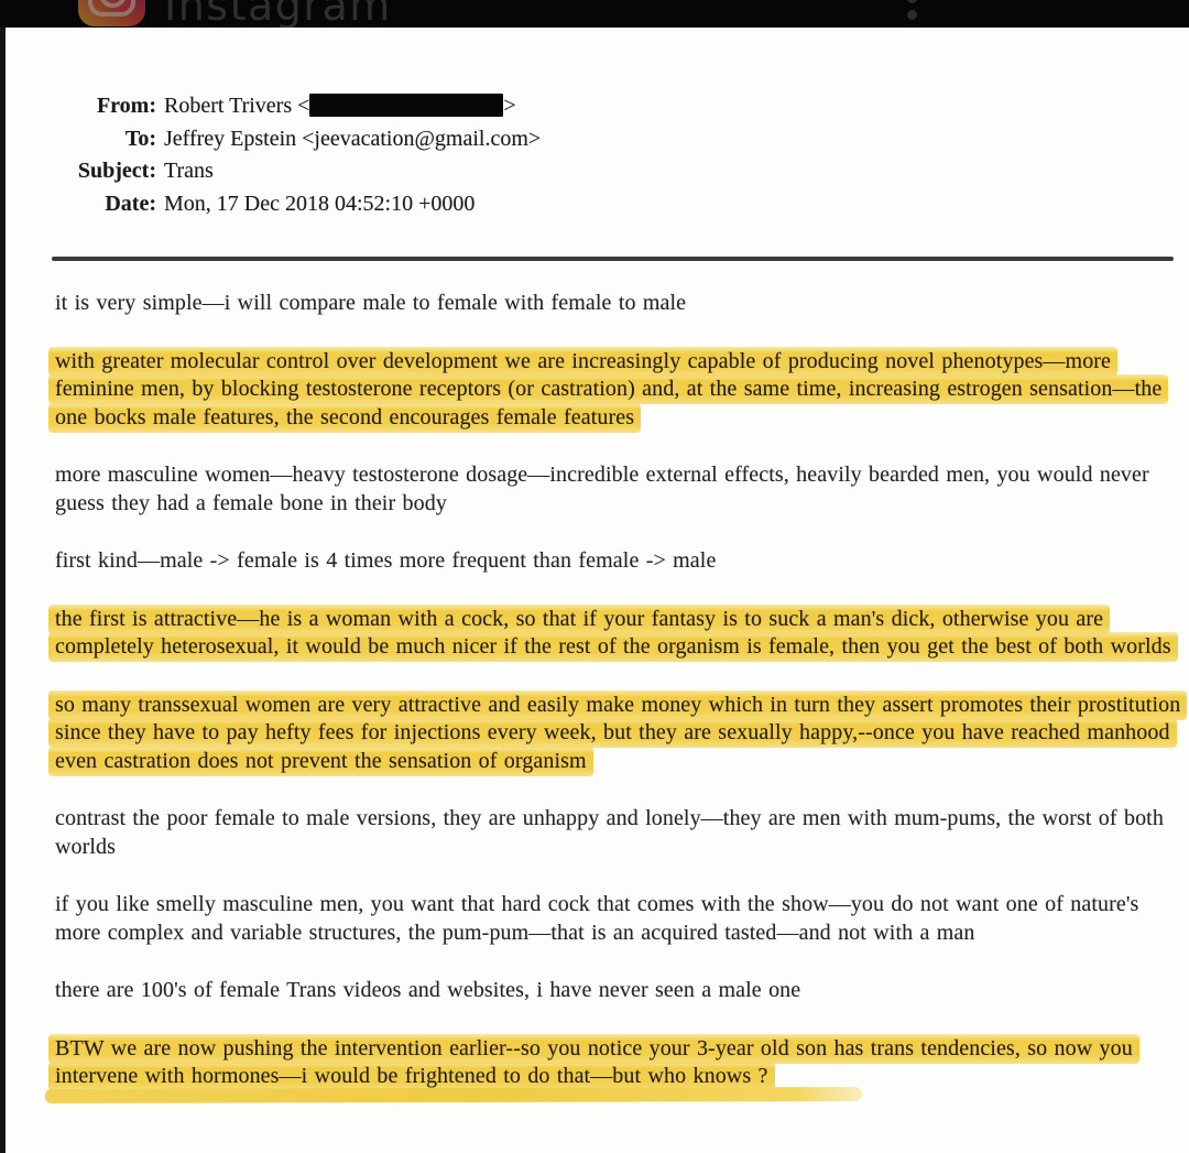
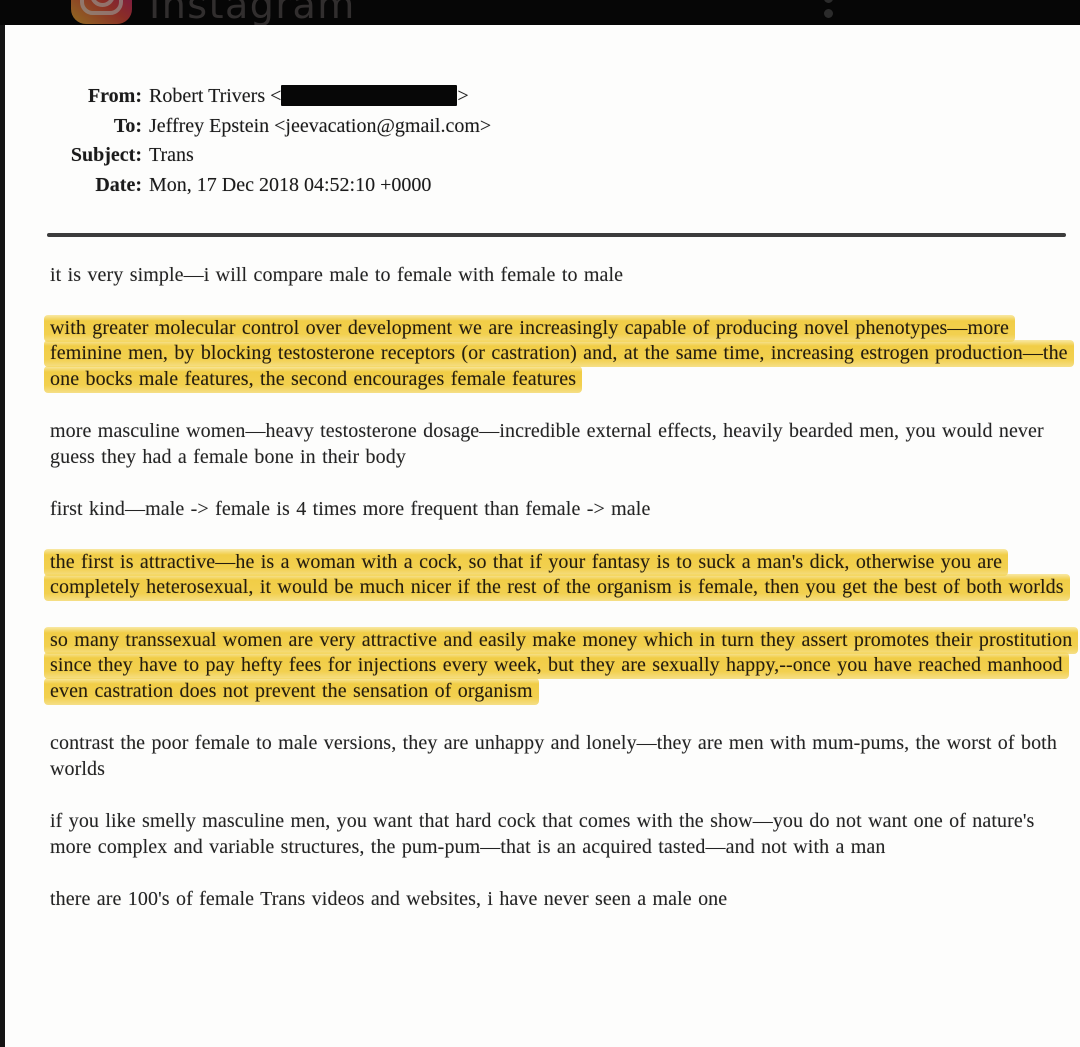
  Instagram
  From:
  Robert Trivers < >
  To:
  Jeffrey Epstein <jeevacation@gmail.com>
  Subject:
  Trans
  Date:
  Mon, 17 Dec 2018 04:52:10 +0000
  it is very simple—i will compare male to female with female to male
- with greater molecular control over development we are increasingly capable of producing novel phenotypes—more feminine men, by blocking testosterone receptors (or castration) and, at the same time, increasing estrogen sensation—the one bocks male features, the second encourages female features
+ with greater molecular control over development we are increasingly capable of producing novel phenotypes—more feminine men, by blocking testosterone receptors (or castration) and, at the same time, increasing estrogen production—the one bocks male features, the second encourages female features
  more masculine women—heavy testosterone dosage—incredible external effects, heavily bearded men, you would never guess they had a female bone in their body
  first kind—male -> female is 4 times more frequent than female -> male
  the first is attractive—he is a woman with a cock, so that if your fantasy is to suck a man's dick, otherwise you are completely heterosexual, it would be much nicer if the rest of the organism is female, then you get the best of both worlds
  so many transsexual women are very attractive and easily make money which in turn they assert promotes their prostitution since they have to pay hefty fees for injections every week, but they are sexually happy,--once you have reached manhood even castration does not prevent the sensation of organism
  contrast the poor female to male versions, they are unhappy and lonely—they are men with mum-pums, the worst of both worlds
  if you like smelly masculine men, you want that hard cock that comes with the show—you do not want one of nature's more complex and variable structures, the pum-pum—that is an acquired tasted—and not with a man
  there are 100's of female Trans videos and websites, i have never seen a male one
- BTW we are now pushing the intervention earlier--so you notice your 3-year old son has trans tendencies, so now you intervene with hormones—i would be frightened to do that—but who knows ?
